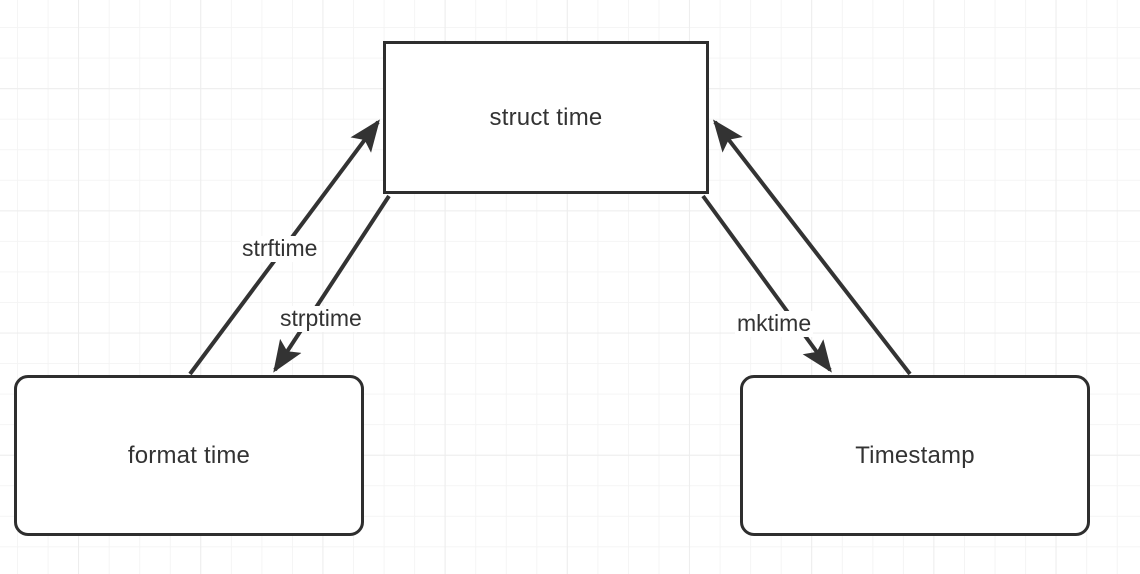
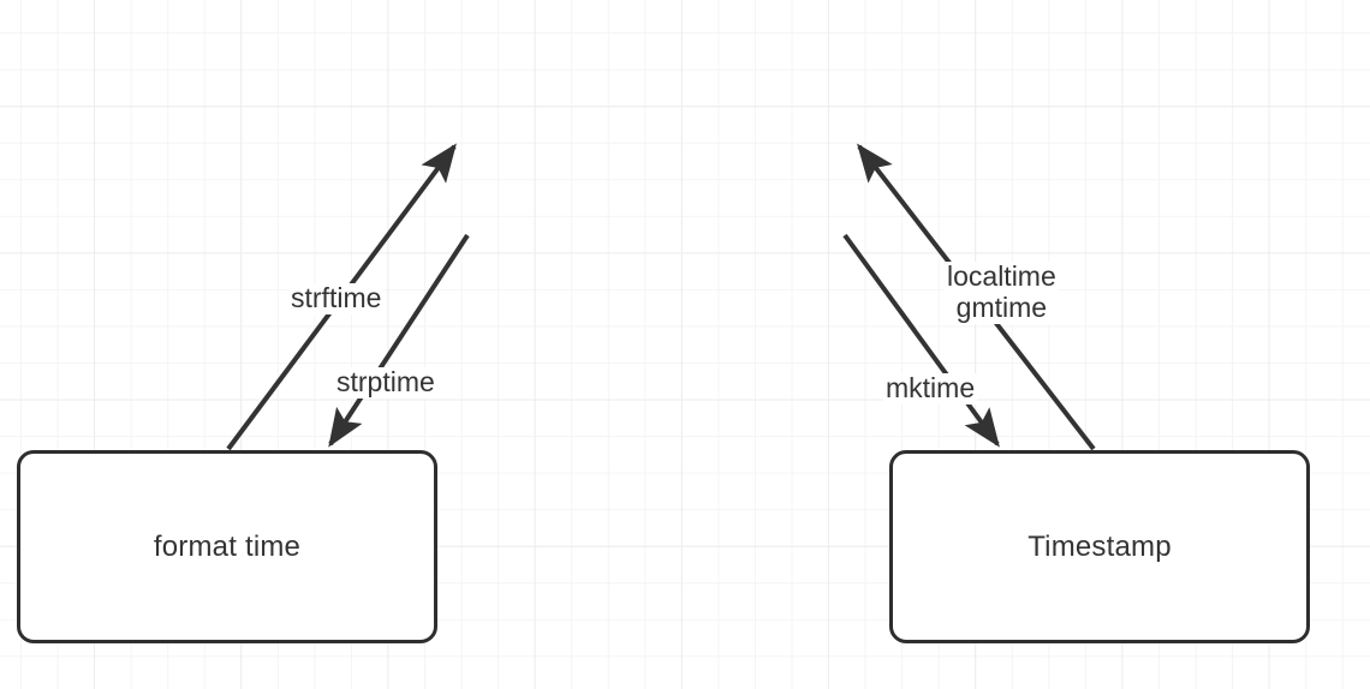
- struct time
  format time
  Timestamp
  strftime
  strptime
+ localtime
+ gmtime
  mktime
